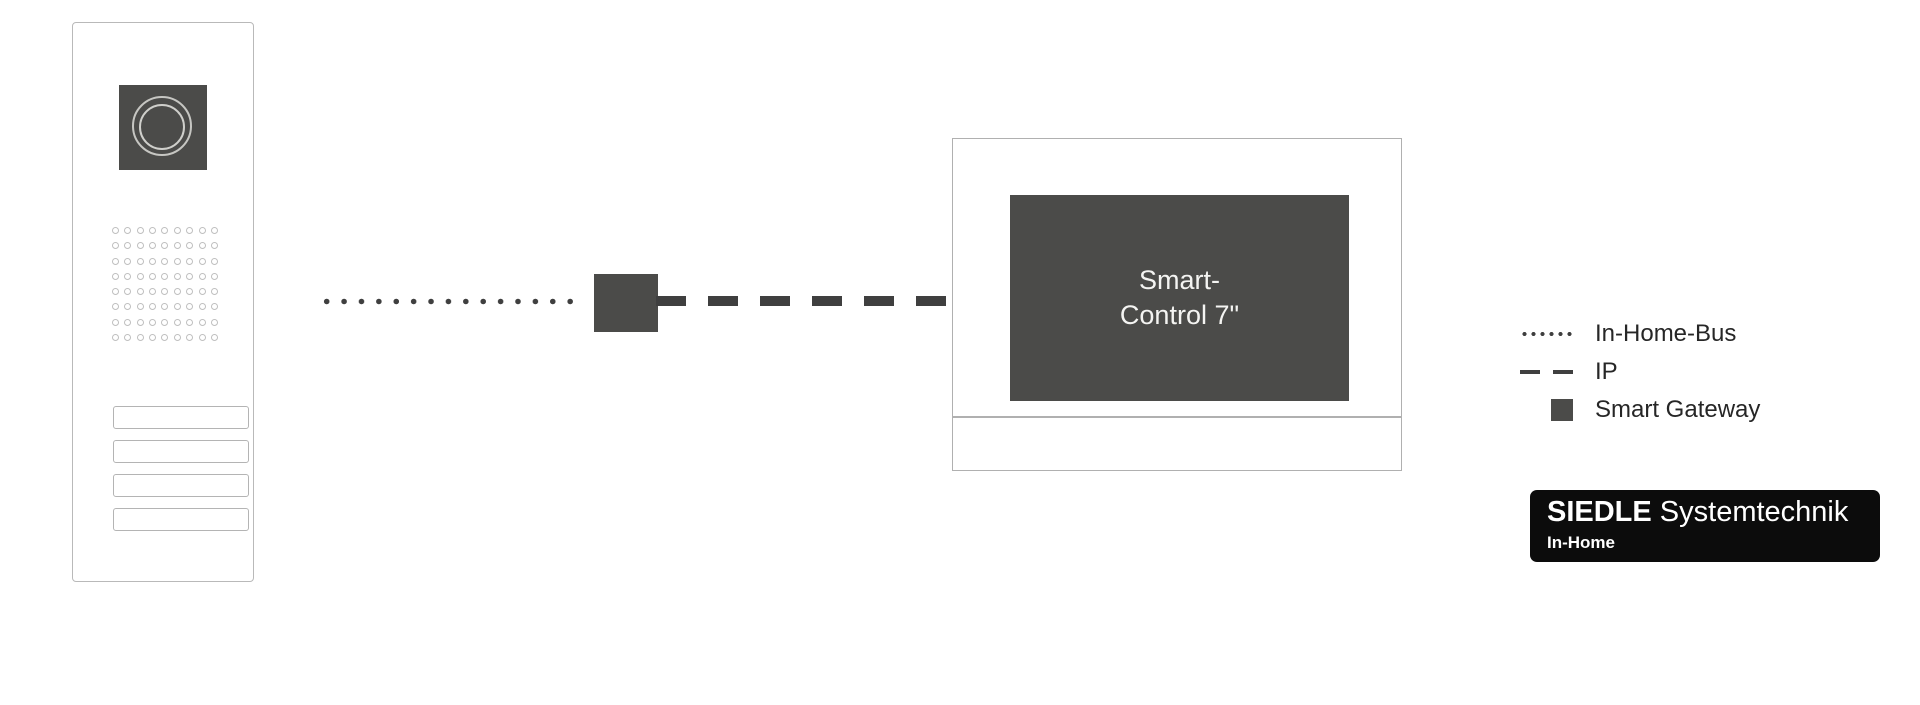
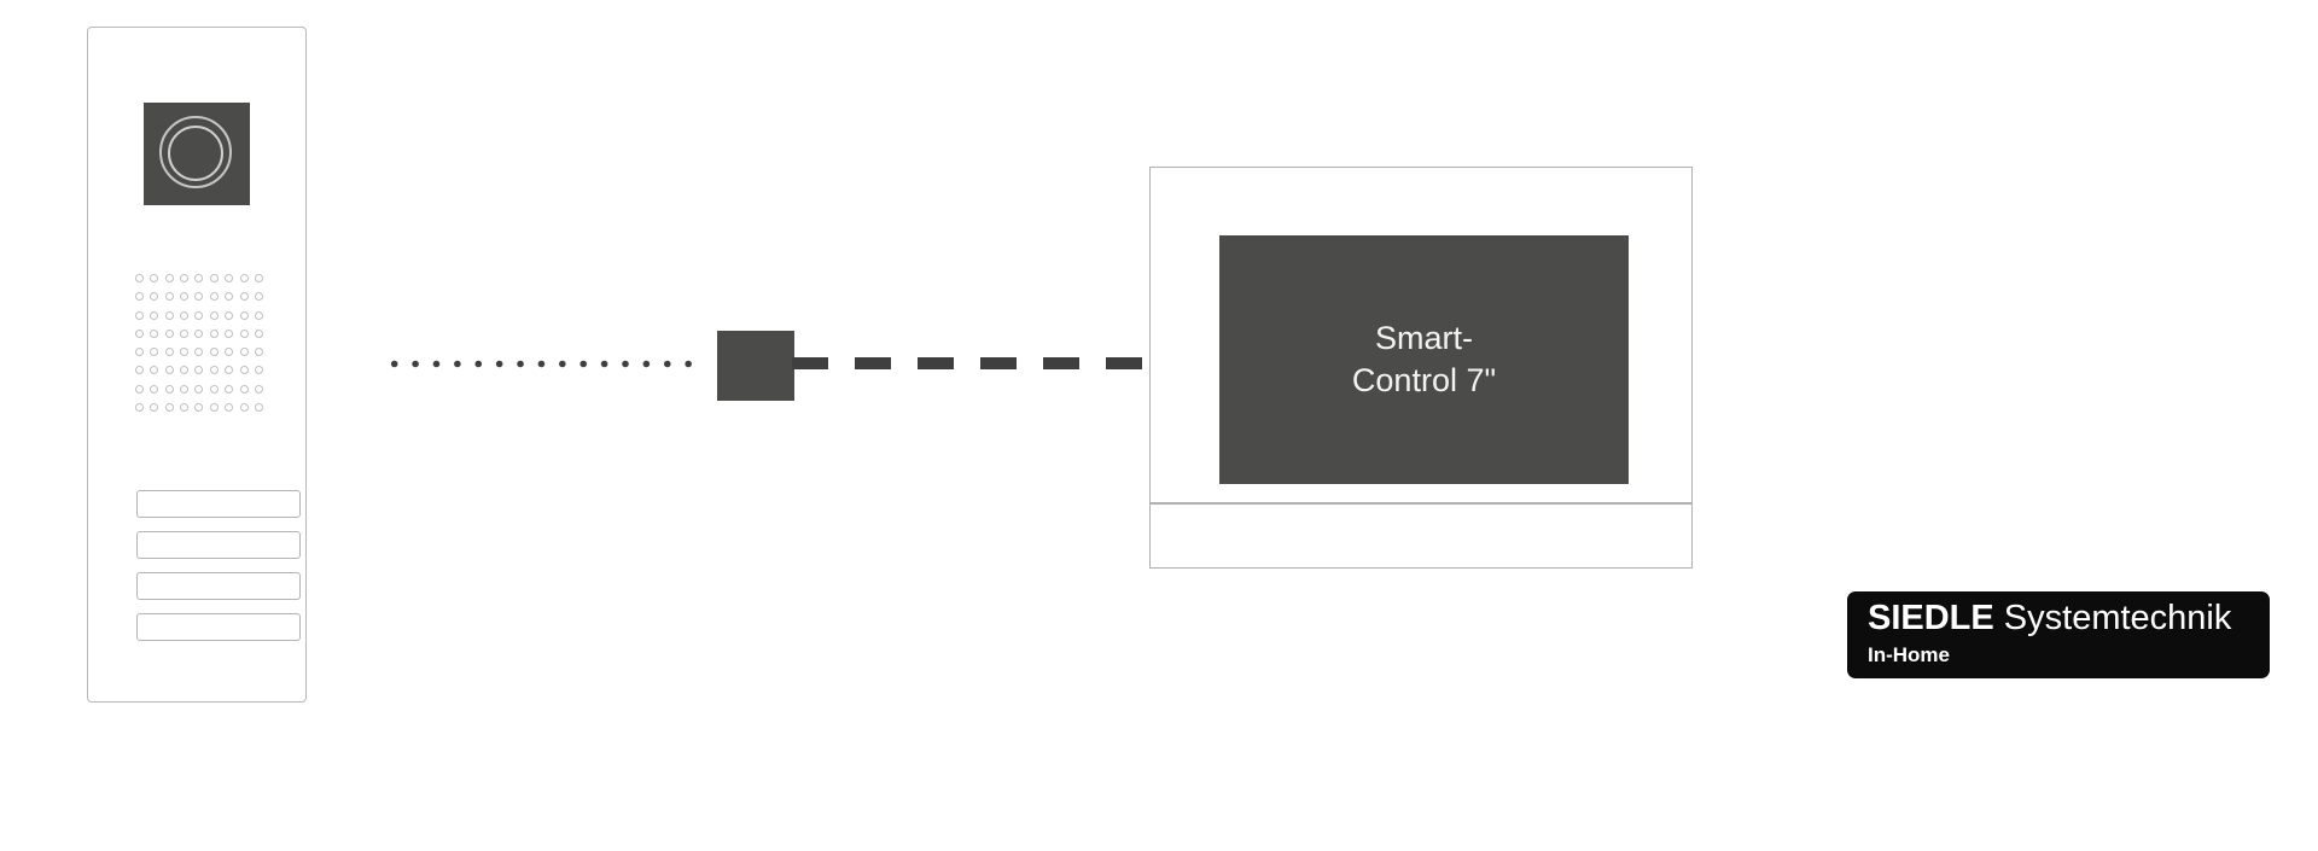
  Smart-
  Control 7"
- In-Home-Bus
- IP
- Smart Gateway
  SIEDLE Systemtechnik
  In-Home
